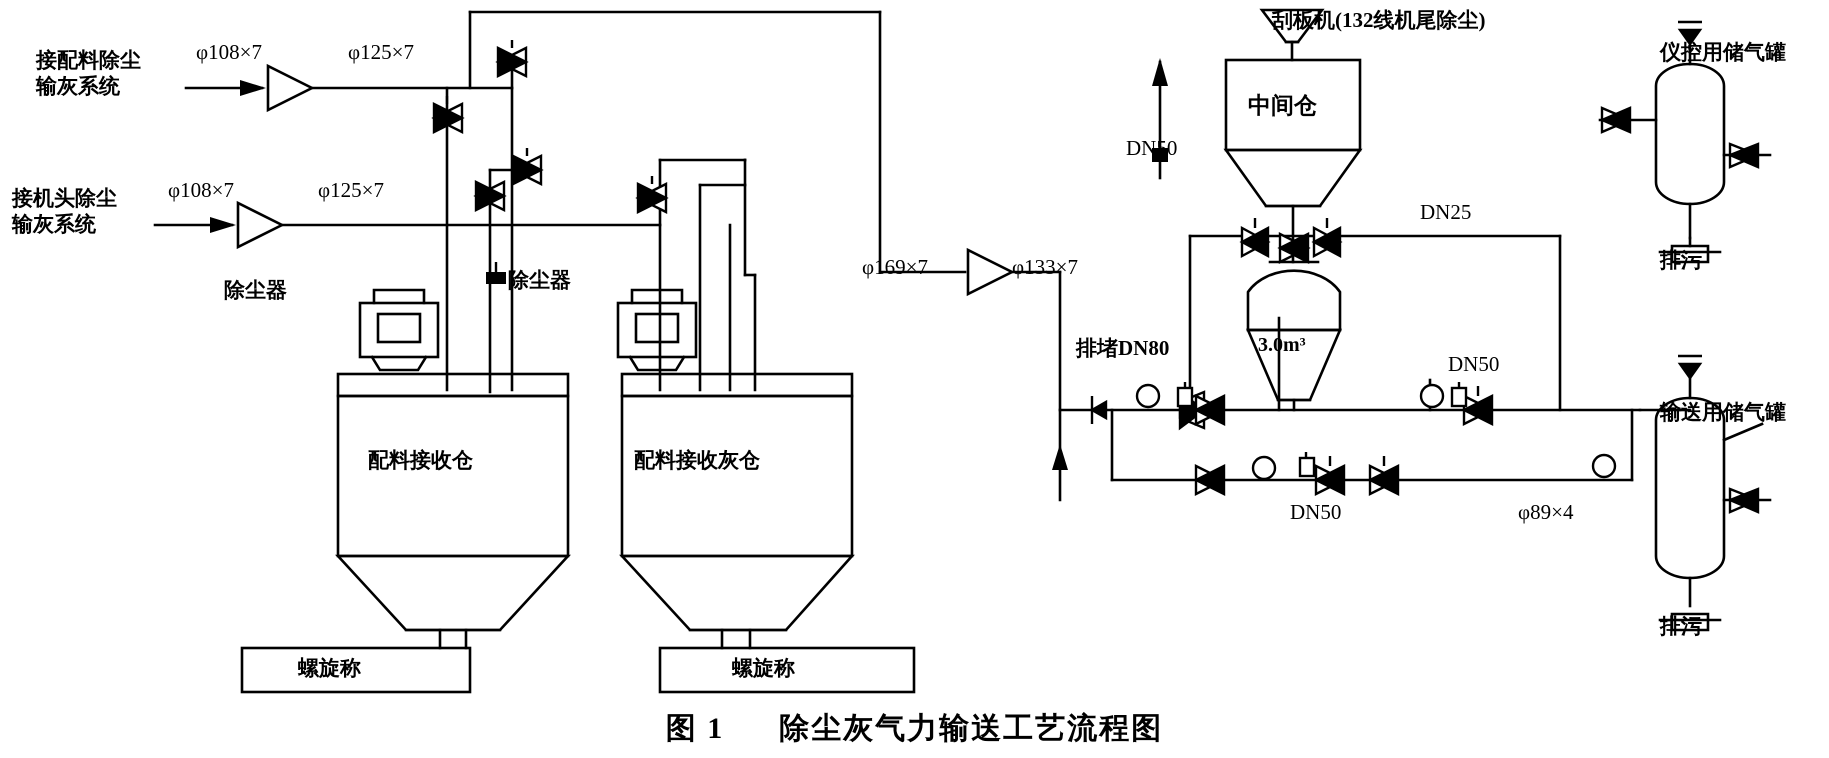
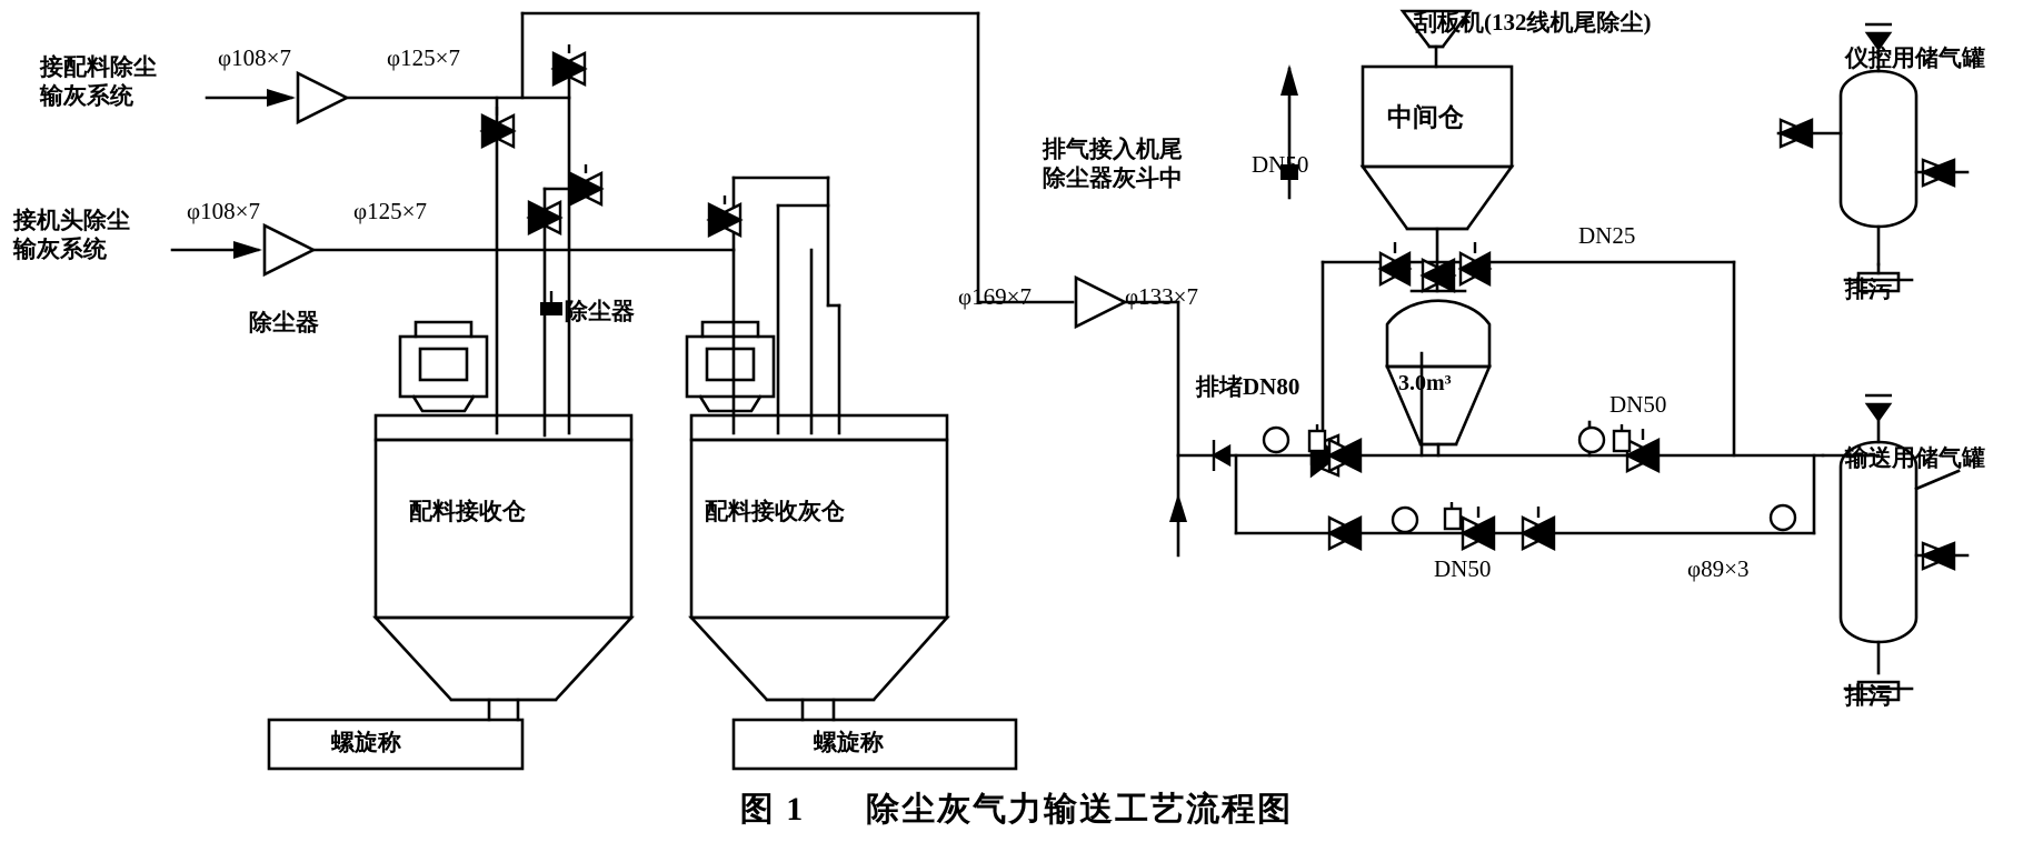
  接配料除尘
  输灰系统
  接机头除尘
  输灰系统
  φ108×7
  φ125×7
  φ108×7
  φ125×7
  除尘器
  除尘器
  配料接收仓
  配料接收灰仓
  螺旋称
  螺旋称
+ 排气接入机尾
+ 除尘器灰斗中
  φ169×7
  φ133×7
  刮板机(132线机尾除尘)
  中间仓
  3.0m³
  DN50
  DN25
  DN50
  DN50
  排堵DN80
- φ89×4
+ φ89×3
  仪控用储气罐
  排污
  输送用储气罐
  排污
  图 1 除尘灰气力输送工艺流程图
